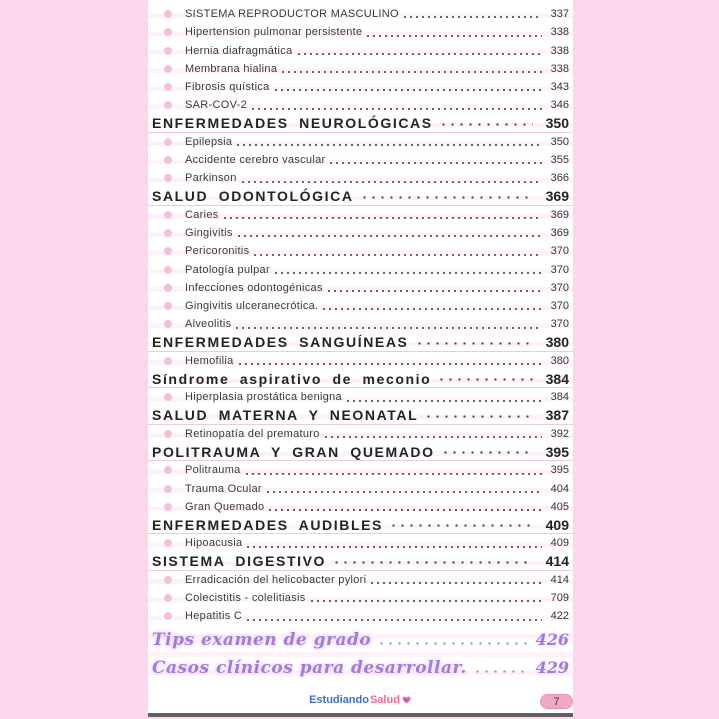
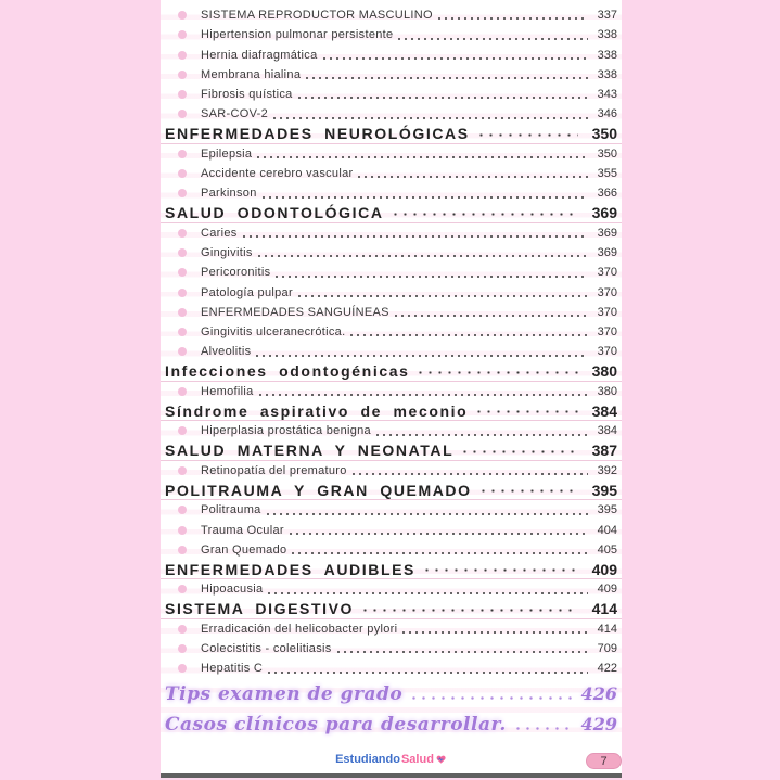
  SISTEMA REPRODUCTOR MASCULINO
  337
  Hipertension pulmonar persistente
  338
  Hernia diafragmática
  338
  Membrana hialina
  338
  Fibrosis quística
  343
  SAR-COV-2
  346
  ENFERMEDADES NEUROLÓGICAS
  350
  Epilepsia
  350
  Accidente cerebro vascular
  355
  Parkinson
  366
  SALUD ODONTOLÓGICA
  369
  Caries
  369
  Gingivitis
  369
  Pericoronitis
  370
  Patología pulpar
  370
- Infecciones odontogénicas
+ ENFERMEDADES SANGUÍNEAS
  370
  Gingivitis ulceranecrótica.
  370
  Alveolitis
  370
- ENFERMEDADES SANGUÍNEAS
+ Infecciones odontogénicas
  380
  Hemofilia
  380
  Síndrome aspirativo de meconio
  384
  Hiperplasia prostática benigna
  384
  SALUD MATERNA Y NEONATAL
  387
  Retinopatía del prematuro
  392
  POLITRAUMA Y GRAN QUEMADO
  395
  Politrauma
  395
  Trauma Ocular
  404
  Gran Quemado
  405
  ENFERMEDADES AUDIBLES
  409
  Hipoacusia
  409
  SISTEMA DIGESTIVO
  414
  Erradicación del helicobacter pylori
  414
  Colecistitis - colelitiasis
  709
  Hepatitis C
  422
  Tips examen de grado
  426
  Casos clínicos para desarrollar.
  429
  Estudiando
  Salud
  7
